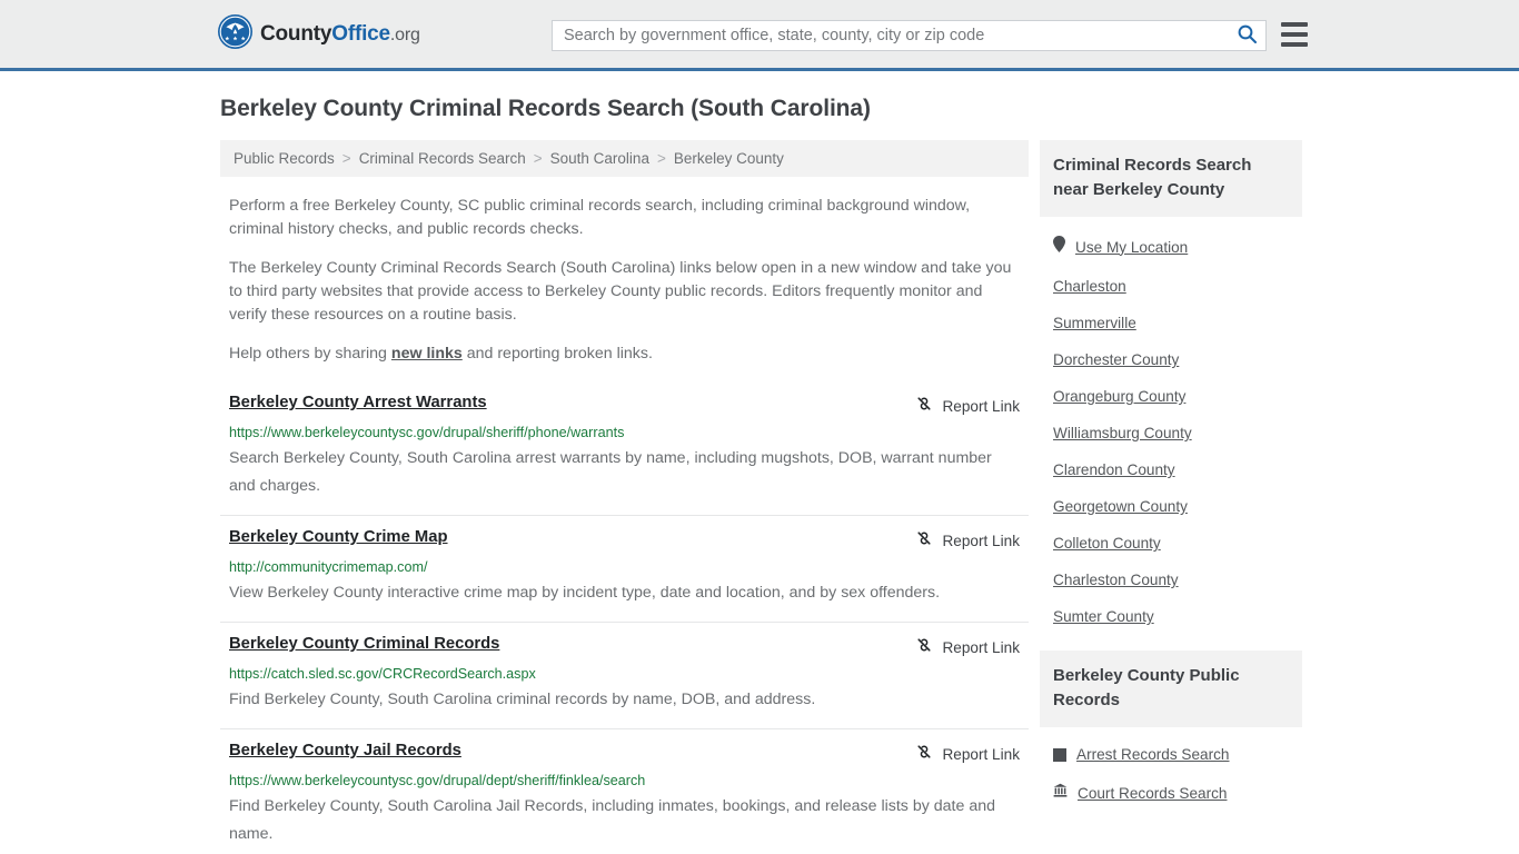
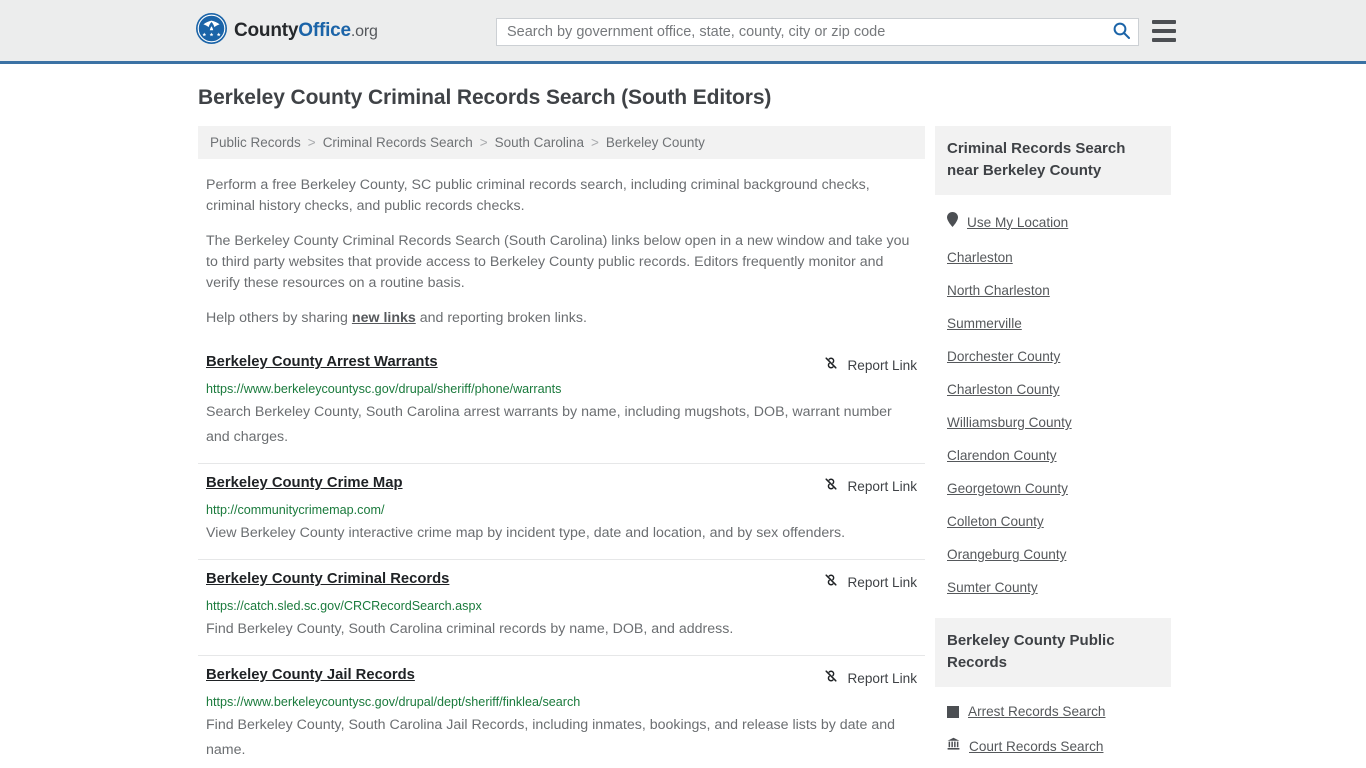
  CountyOffice.org
  Search by government office, state, county, city or zip code
- Berkeley County Criminal Records Search (South Carolina)
+ Berkeley County Criminal Records Search (South Editors)
  Public Records
  >
  Criminal Records Search
  >
  South Carolina
  >
  Berkeley County
- Perform a free Berkeley County, SC public criminal records search, including criminal background window, criminal history checks, and public records checks.
+ Perform a free Berkeley County, SC public criminal records search, including criminal background checks, criminal history checks, and public records checks.
  The Berkeley County Criminal Records Search (South Carolina) links below open in a new window and take you to third party websites that provide access to Berkeley County public records. Editors frequently monitor and verify these resources on a routine basis.
  Help others by sharing new links and reporting broken links.
  Berkeley County Arrest Warrants
  Report Link
  https://www.berkeleycountysc.gov/drupal/sheriff/phone/warrants
  Search Berkeley County, South Carolina arrest warrants by name, including mugshots, DOB, warrant number and charges.
  Berkeley County Crime Map
  Report Link
  http://communitycrimemap.com/
  View Berkeley County interactive crime map by incident type, date and location, and by sex offenders.
  Berkeley County Criminal Records
  Report Link
  https://catch.sled.sc.gov/CRCRecordSearch.aspx
  Find Berkeley County, South Carolina criminal records by name, DOB, and address.
  Berkeley County Jail Records
  Report Link
  https://www.berkeleycountysc.gov/drupal/dept/sheriff/finklea/search
  Find Berkeley County, South Carolina Jail Records, including inmates, bookings, and release lists by date and name.
  Criminal Records Search near Berkeley County
  Use My Location
  Charleston
+ North Charleston
  Summerville
  Dorchester County
- Orangeburg County
+ Charleston County
  Williamsburg County
  Clarendon County
  Georgetown County
  Colleton County
- Charleston County
+ Orangeburg County
  Sumter County
  Berkeley County Public Records
  Arrest Records Search
  Court Records Search
